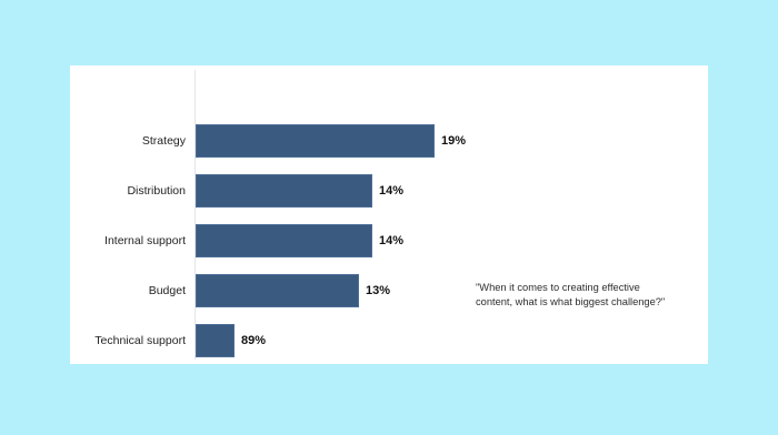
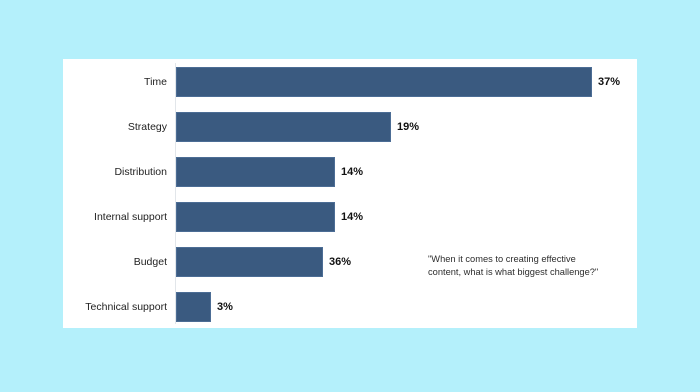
+ Time
+ 37%
  Strategy
  19%
  Distribution
  14%
  Internal support
  14%
  Budget
- 13%
+ 36%
  Technical support
- 89%
+ 3%
  "When it comes to creating effective
  content, what is what biggest challenge?"
